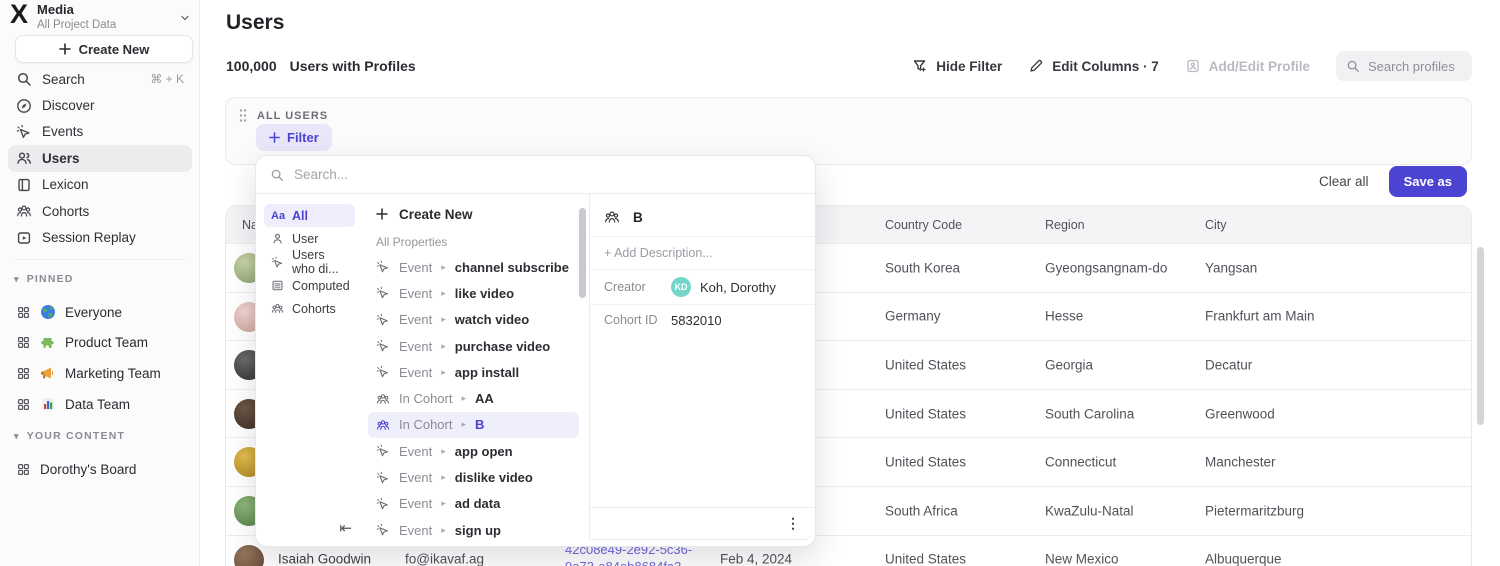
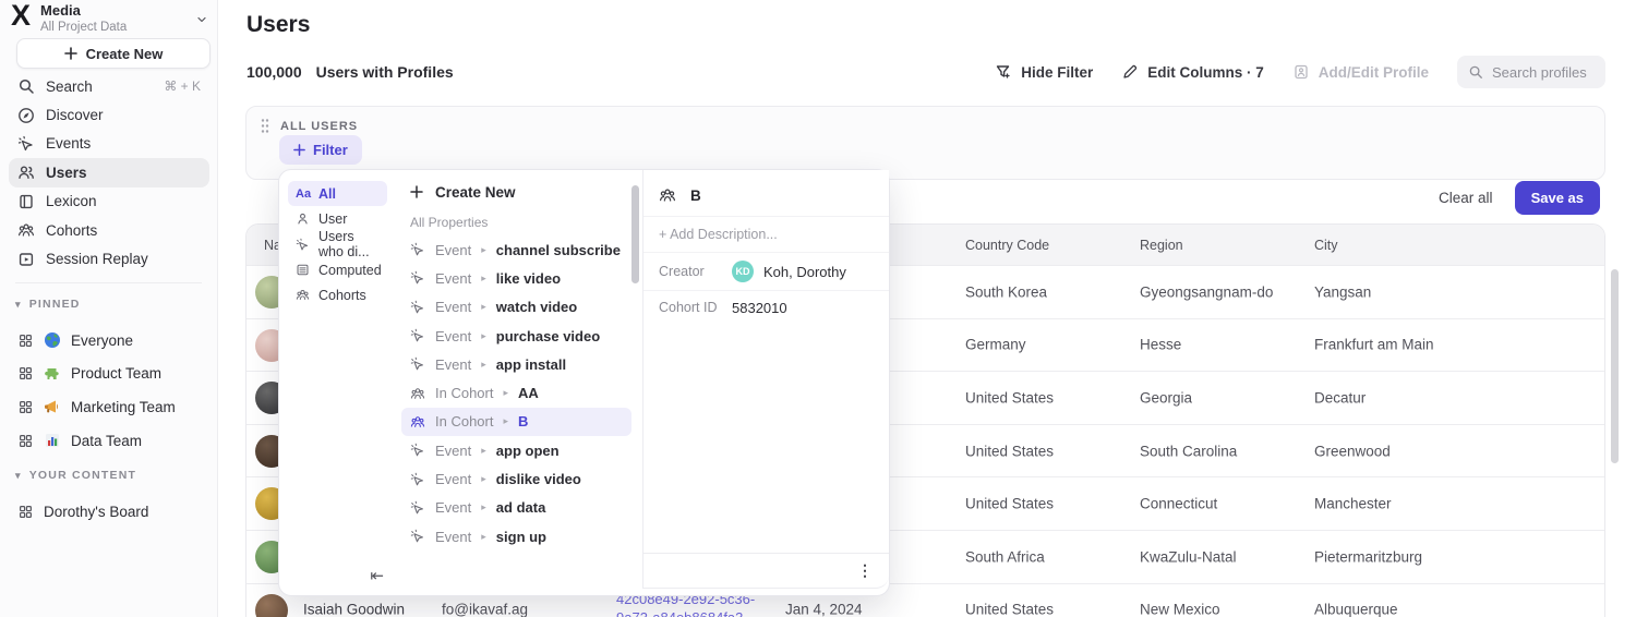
  X
  Media
  All Project Data
  Create New
  Search
  ⌘ + K
  Discover
  Events
  Users
  Lexicon
  Cohorts
  Session Replay
  ▾
  PINNED
  Everyone
  Product Team
  Marketing Team
  Data Team
  ▾
  YOUR CONTENT
  Dorothy's Board
  Users
  100,000
  Users with Profiles
  Hide Filter
  Edit Columns · 7
  Add/Edit Profile
  Search profiles
  ALL USERS
  Filter
  Clear all
  Save as
  Country Code
  Region
  City
  South Korea
  Gyeongsangnam-do
  Yangsan
  Germany
  Hesse
  Frankfurt am Main
  United States
  Georgia
  Decatur
  United States
  South Carolina
  Greenwood
  United States
  Connecticut
  Manchester
  South Africa
  KwaZulu-Natal
  Pietermaritzburg
  Isaiah Goodwin
  fo@ikavaf.ag
- Feb 4, 2024
+ Jan 4, 2024
  United States
  New Mexico
  Albuquerque
- Search...
  Aa
  All
  User
  Users who di...
  Computed
  Cohorts
  ⇤
  Create New
  All Properties
  Event
  ▸
  channel subscribe
  Event
  ▸
  like video
  Event
  ▸
  watch video
  Event
  ▸
  purchase video
  Event
  ▸
  app install
  In Cohort
  ▸
  AA
  In Cohort
  ▸
  B
  Event
  ▸
  app open
  Event
  ▸
  dislike video
  Event
  ▸
  ad data
  Event
  ▸
  sign up
  B
  + Add Description...
  Creator
  KD
  Koh, Dorothy
  Cohort ID
  5832010
  ⋮
